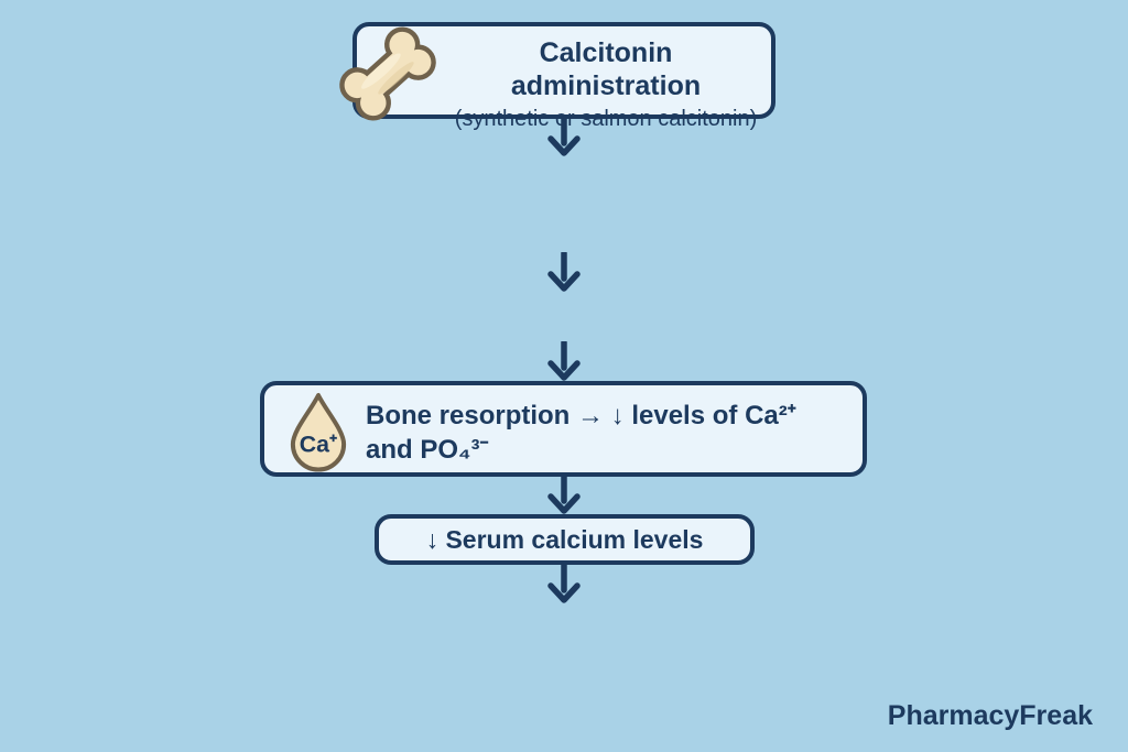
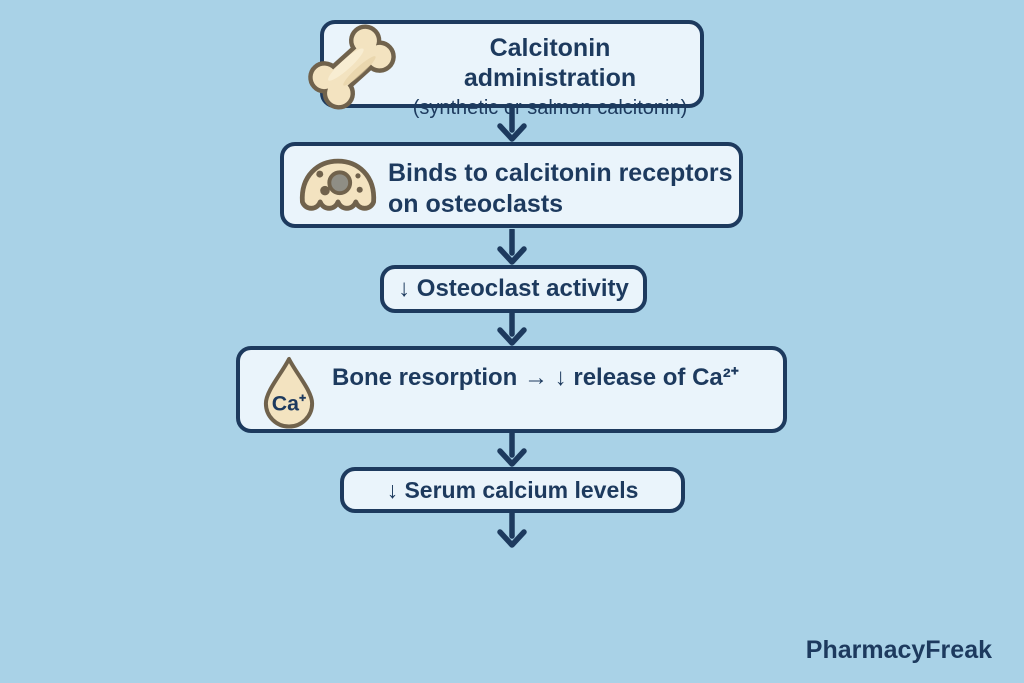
  Calcitonin administration
  (syntheticr salmon calcitonin)
+ Binds to calcitonin receptors
+ on osteoclasts
+ ↓ Osteoclast activity
  Ca⁺
- Bone resorption → ↓ levels of Ca²⁺
+ Bone resorption → ↓ release of Ca²⁺
- and PO₄³⁻
  ↓ Serum calcium levels
  PharmacyFreak
